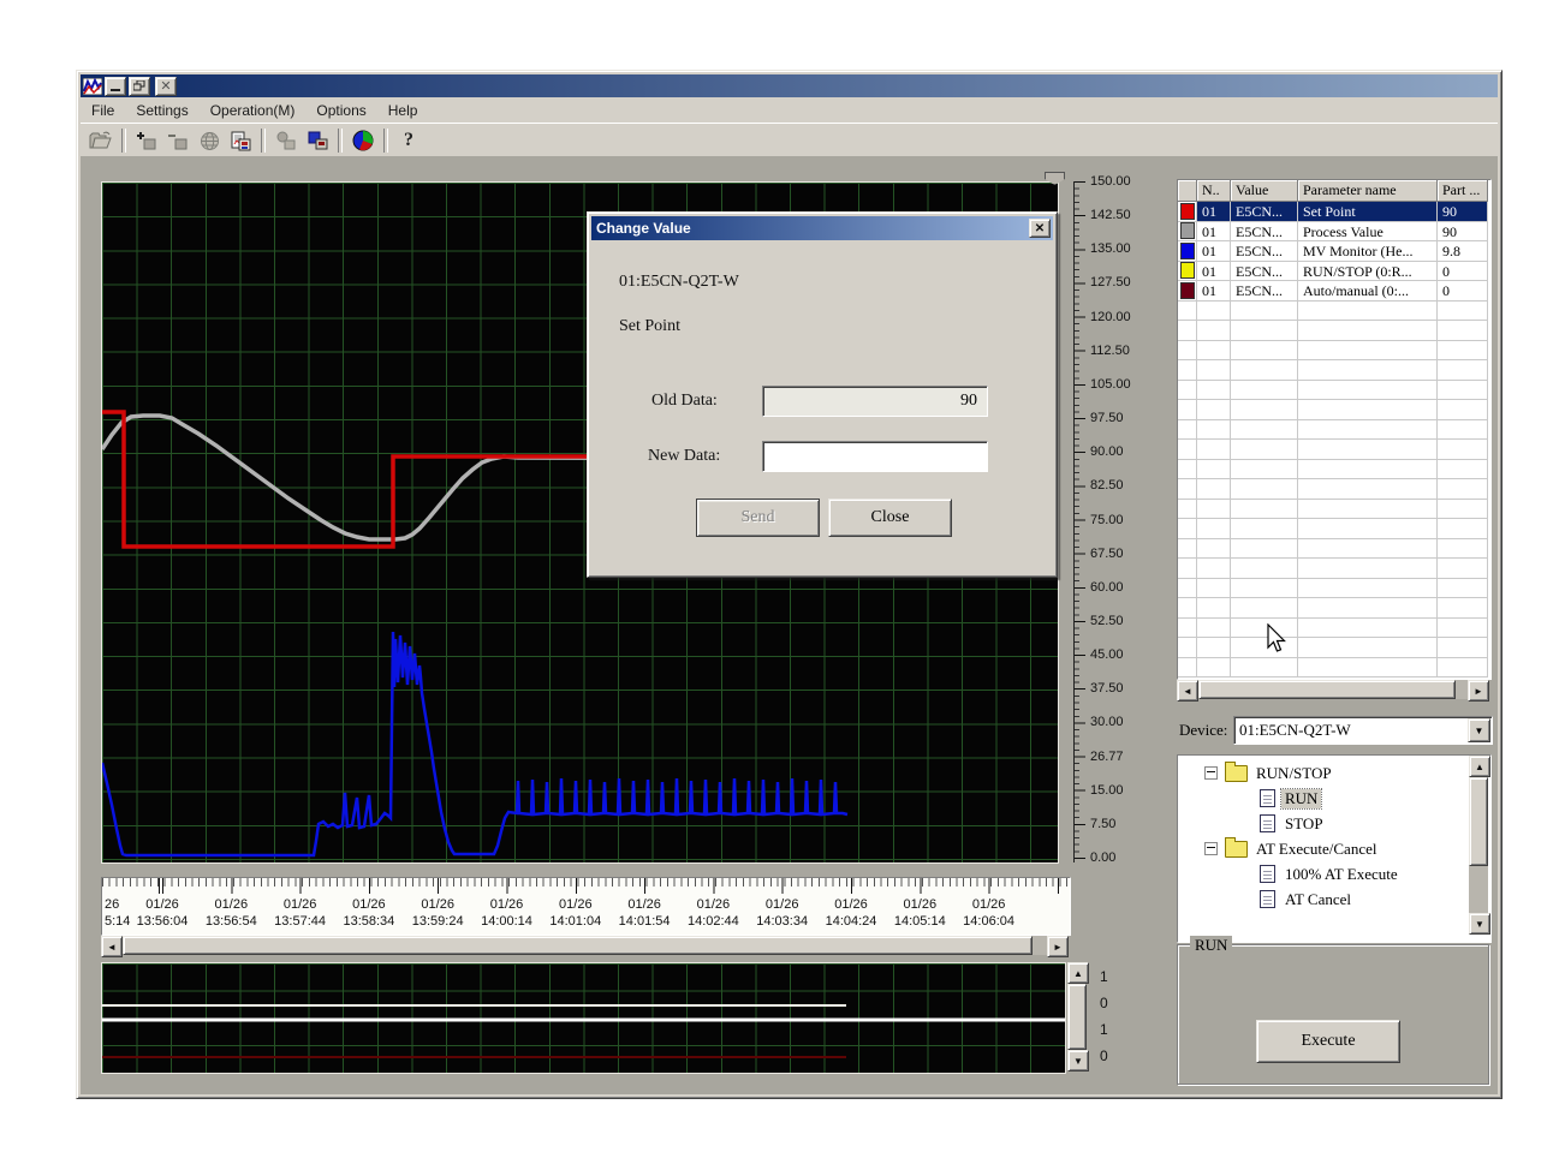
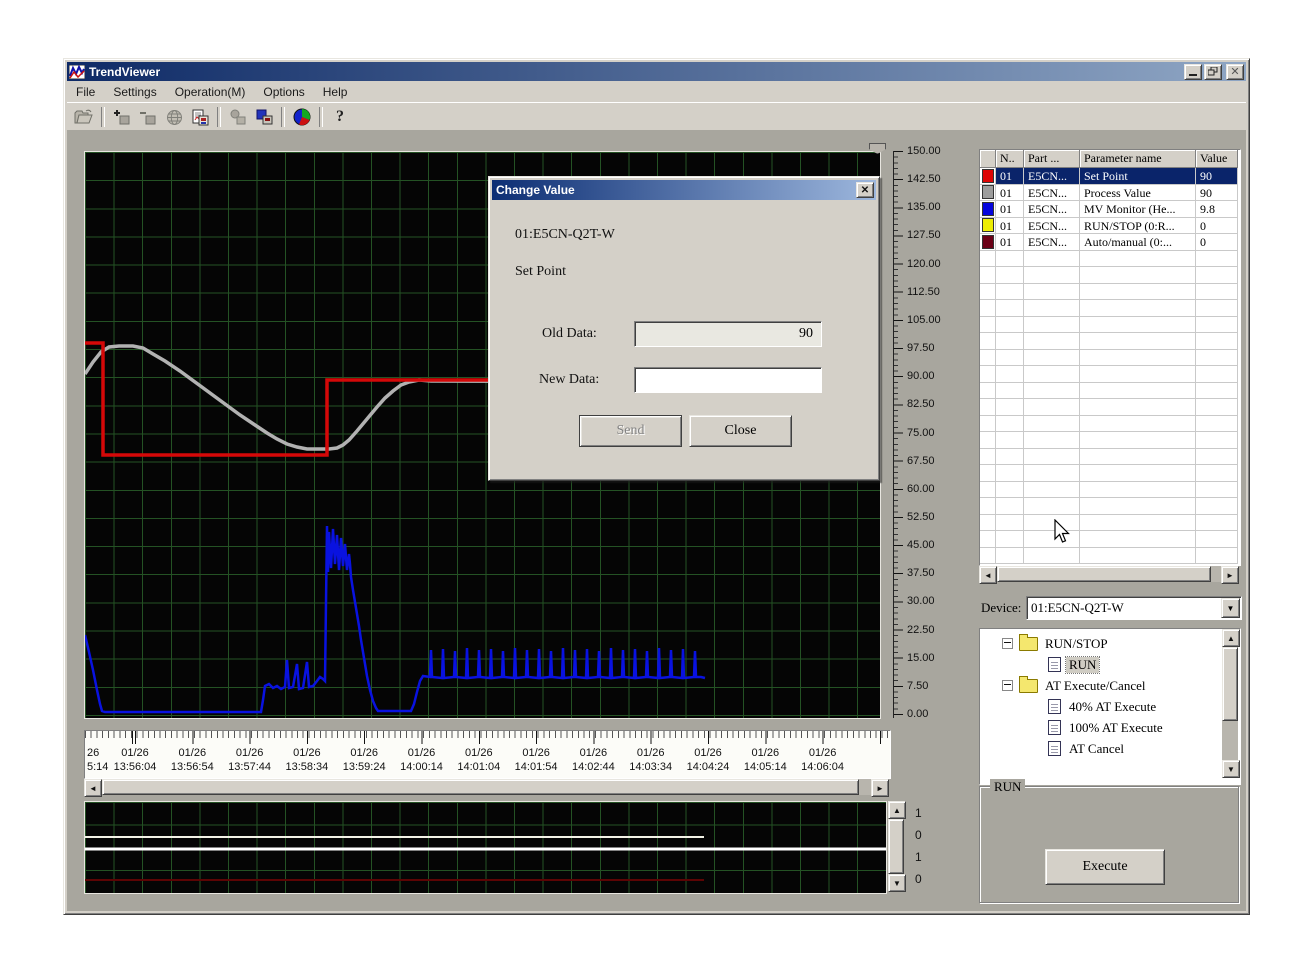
+ TrendViewer
  ✕
  File
  Settings
  Operation(M)
  Options
  Help
  ?
  150.00
  142.50
  135.00
  127.50
  120.00
  112.50
  105.00
  97.50
  90.00
  82.50
  75.00
  67.50
  60.00
  52.50
  45.00
  37.50
  30.00
- 26.77
+ 22.50
  15.00
  7.50
  0.00
  26
  5:14
  01/26
  13:56:04
  01/26
  13:56:54
  01/26
  13:57:44
  01/26
  13:58:34
  01/26
  13:59:24
  01/26
  14:00:14
  01/26
  14:01:04
  01/26
  14:01:54
  01/26
  14:02:44
  01/26
  14:03:34
  01/26
  14:04:24
  01/26
  14:05:14
  01/26
  14:06:04
  ◄
  ►
  ▲
  ▼
  1
  0
  1
  0
  N..
- Value
+ Part ...
  Parameter name
- Part ...
+ Value
  01
  E5CN...
  Set Point
  90
  01
  E5CN...
  Process Value
  90
  01
  E5CN...
  MV Monitor (He...
  9.8
  01
  E5CN...
  RUN/STOP (0:R...
  0
  01
  E5CN...
  Auto/manual (0:...
  0
  ◄
  ►
  Device:
  01:E5CN-Q2T-W
  ▼
  RUN/STOP
  RUN
- STOP
  AT Execute/Cancel
+ 40% AT Execute
  100% AT Execute
  AT Cancel
  ▲
  ▼
  RUN
  Execute
  Change Value
  ✕
  01:E5CN-Q2T-W
  Set Point
  Old Data:
  90
  New Data:
  Send
  Close
